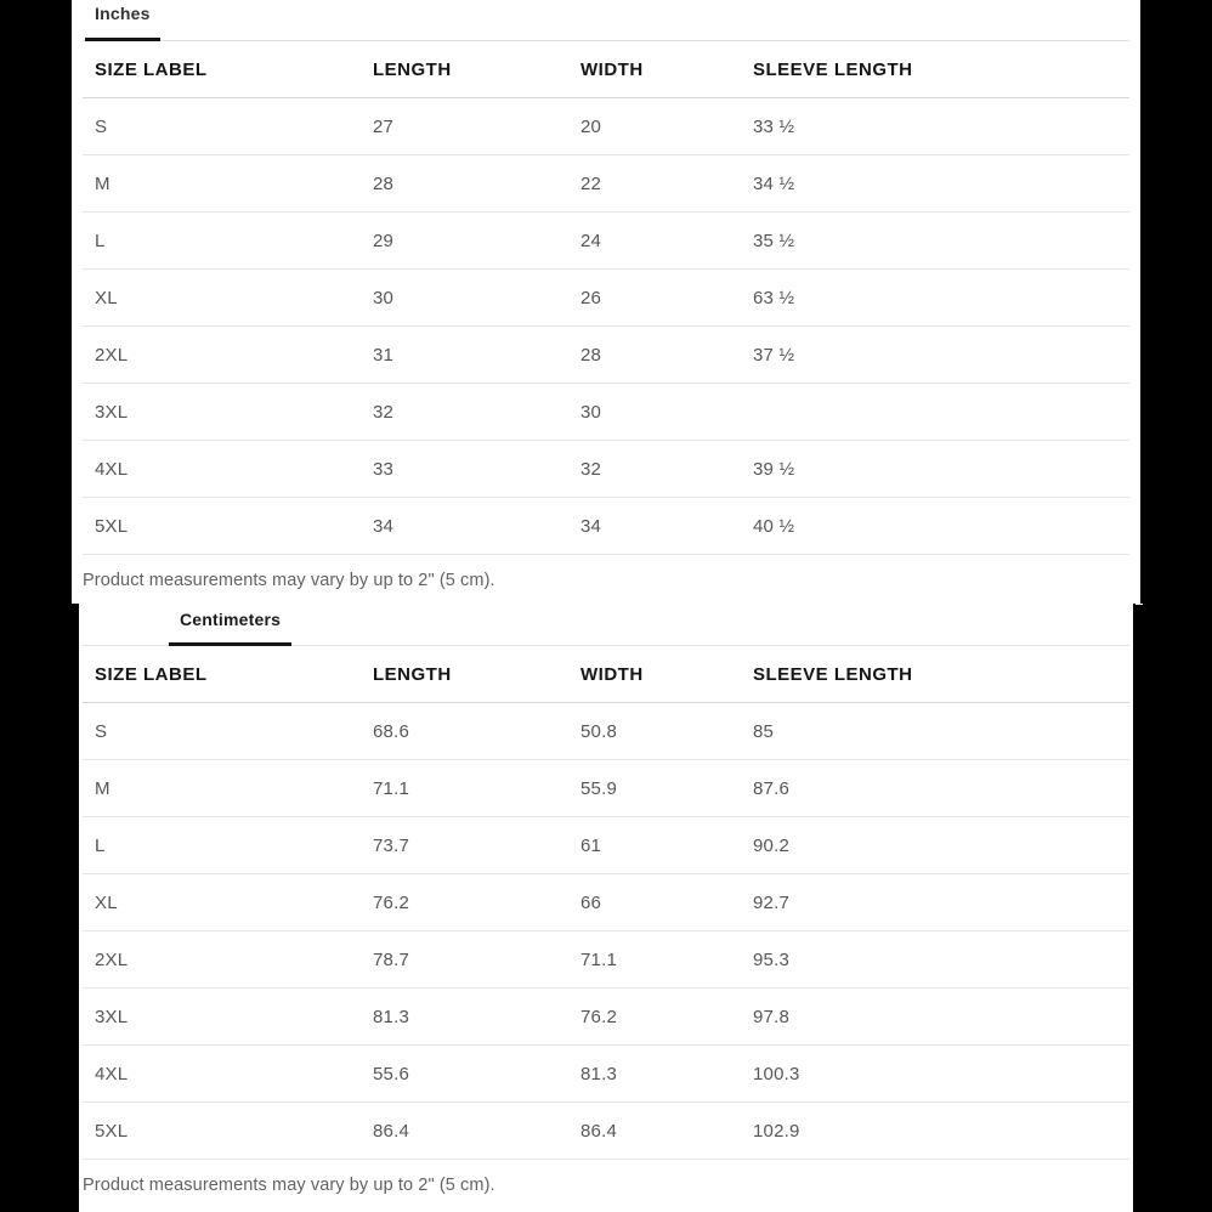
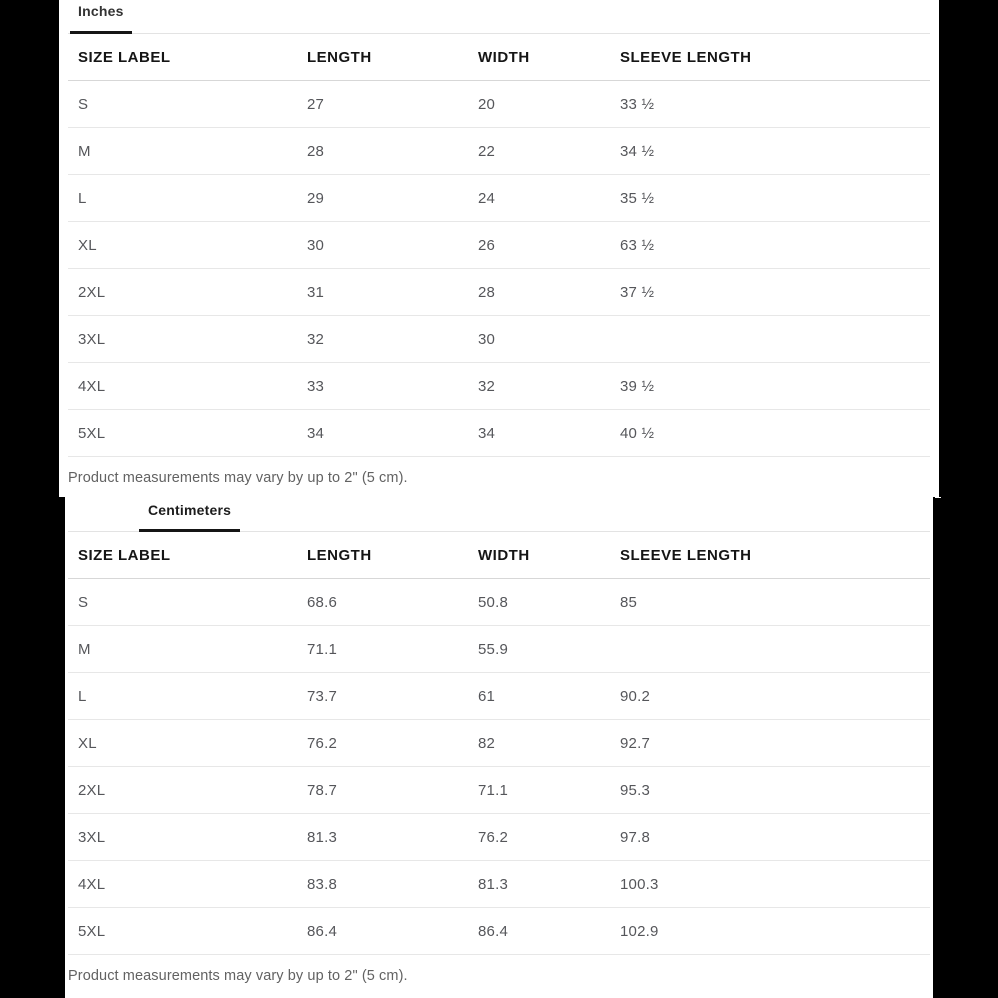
  Inches
  SIZE LABEL
  LENGTH
  WIDTH
  SLEEVE LENGTH
  S
  27
  20
  33 ½
  M
  28
  22
  34 ½
  L
  29
  24
  35 ½
  XL
  30
  26
  63 ½
  2XL
  31
  28
  37 ½
  3XL
  32
  30
  4XL
  33
  32
  39 ½
  5XL
  34
  34
  40 ½
  Product measurements may vary by up to 2" (5 cm).
  Centimeters
  SIZE LABEL
  LENGTH
  WIDTH
  SLEEVE LENGTH
  S
  68.6
  50.8
  85
  M
  71.1
  55.9
- 87.6
  L
  73.7
  61
  90.2
  XL
  76.2
- 66
+ 82
  92.7
  2XL
  78.7
  71.1
  95.3
  3XL
  81.3
  76.2
  97.8
  4XL
- 55.6
+ 83.8
  81.3
  100.3
  5XL
  86.4
  86.4
  102.9
  Product measurements may vary by up to 2" (5 cm).
